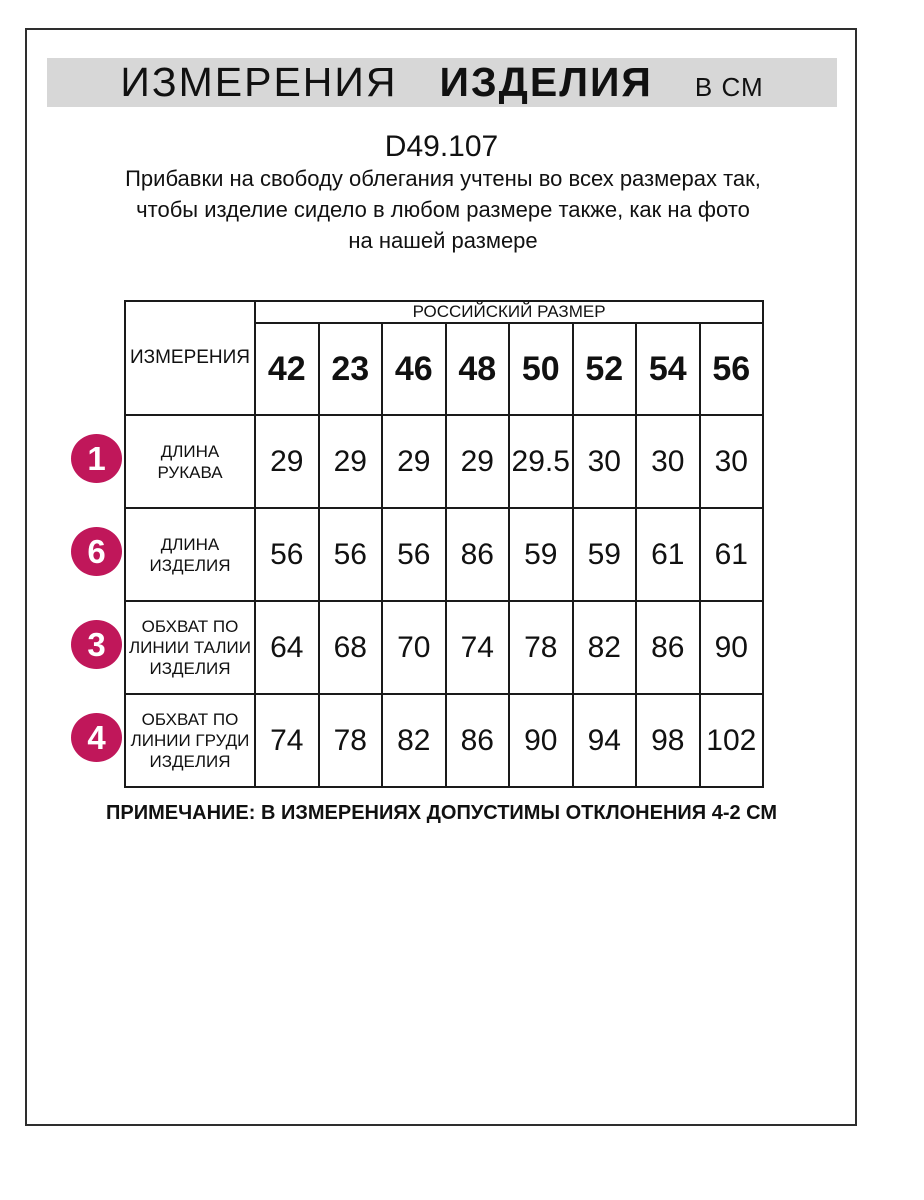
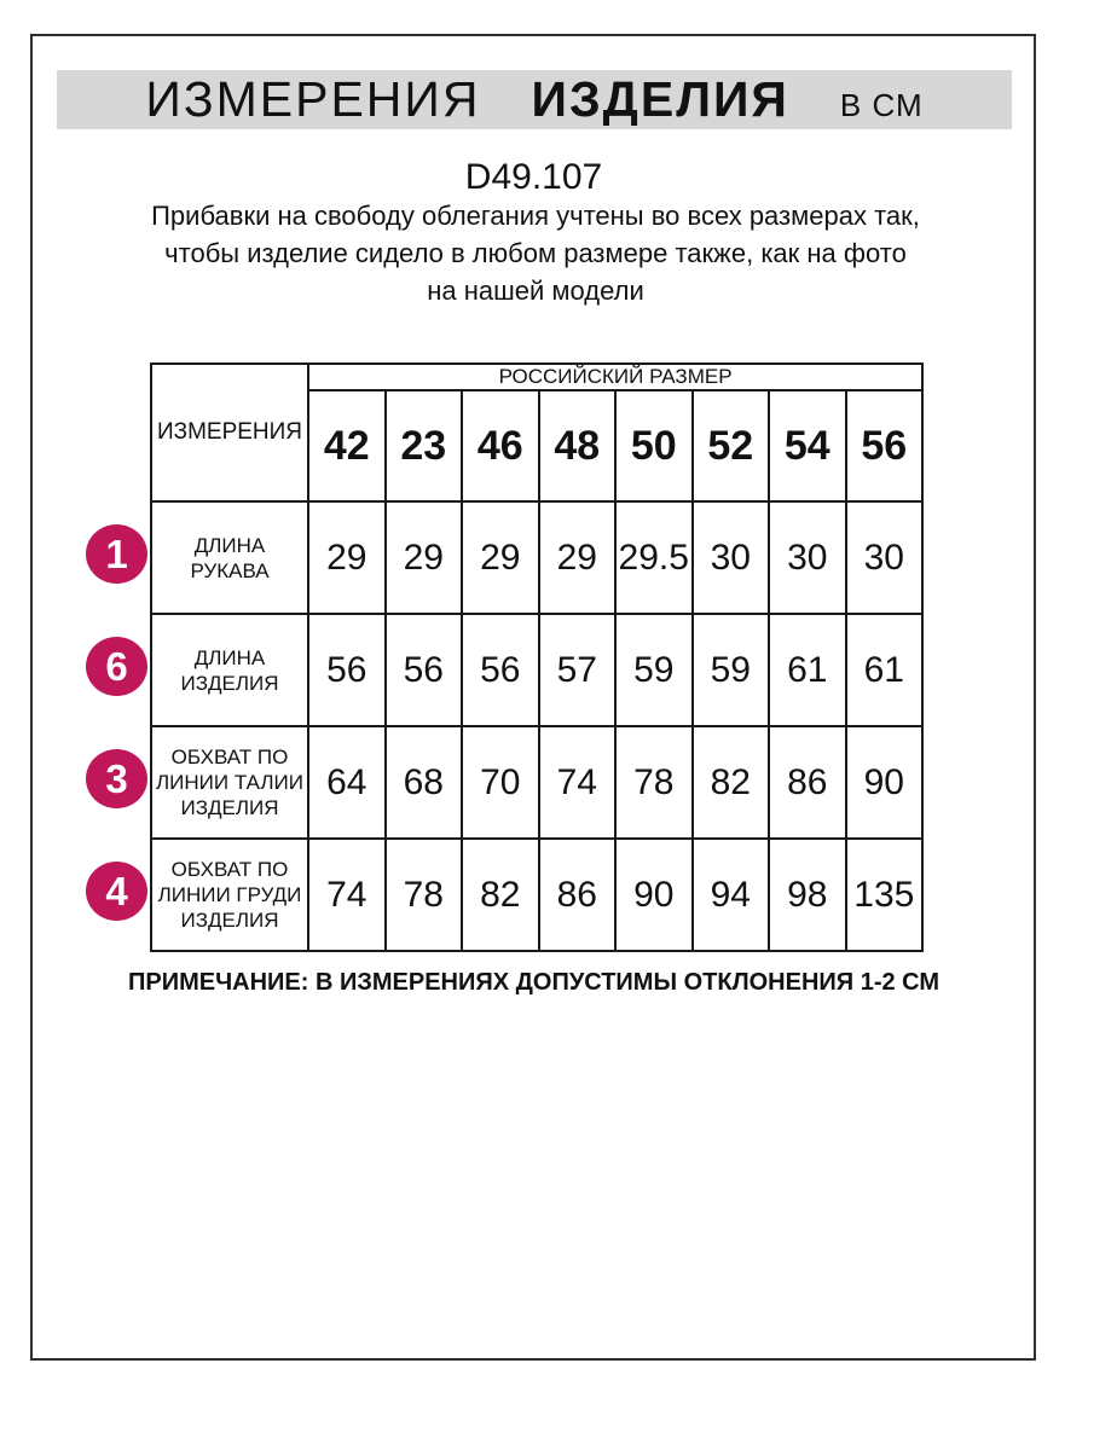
  ИЗМЕРЕНИЯ
  ИЗДЕЛИЯ
  В СМ
  D49.107
- Прибавки на свободу облегания учтены во всех размерах так, чтобы изделие сидело в любом размере также, как на фото на нашей размере
+ Прибавки на свободу облегания учтены во всех размерах так, чтобы изделие сидело в любом размере также, как на фото на нашей модели
  ИЗМЕРЕНИЯ	РОССИЙСКИЙ РАЗМЕР
  42	23	46	48	50	52	54	56
  ДЛИНА РУКАВА	29	29	29	29	29.5	30	30	30
- ДЛИНА ИЗДЕЛИЯ	56	56	56	86	59	59	61	61
+ ДЛИНА ИЗДЕЛИЯ	56	56	56	57	59	59	61	61
  ОБХВАТ ПО ЛИНИИ ТАЛИИ ИЗДЕЛИЯ	64	68	70	74	78	82	86	90
- ОБХВАТ ПО ЛИНИИ ГРУДИ ИЗДЕЛИЯ	74	78	82	86	90	94	98	102
+ ОБХВАТ ПО ЛИНИИ ГРУДИ ИЗДЕЛИЯ	74	78	82	86	90	94	98	135
  1
  6
  3
  4
- ПРИМЕЧАНИЕ: В ИЗМЕРЕНИЯХ ДОПУСТИМЫ ОТКЛОНЕНИЯ 4-2 СМ
+ ПРИМЕЧАНИЕ: В ИЗМЕРЕНИЯХ ДОПУСТИМЫ ОТКЛОНЕНИЯ 1-2 СМ
